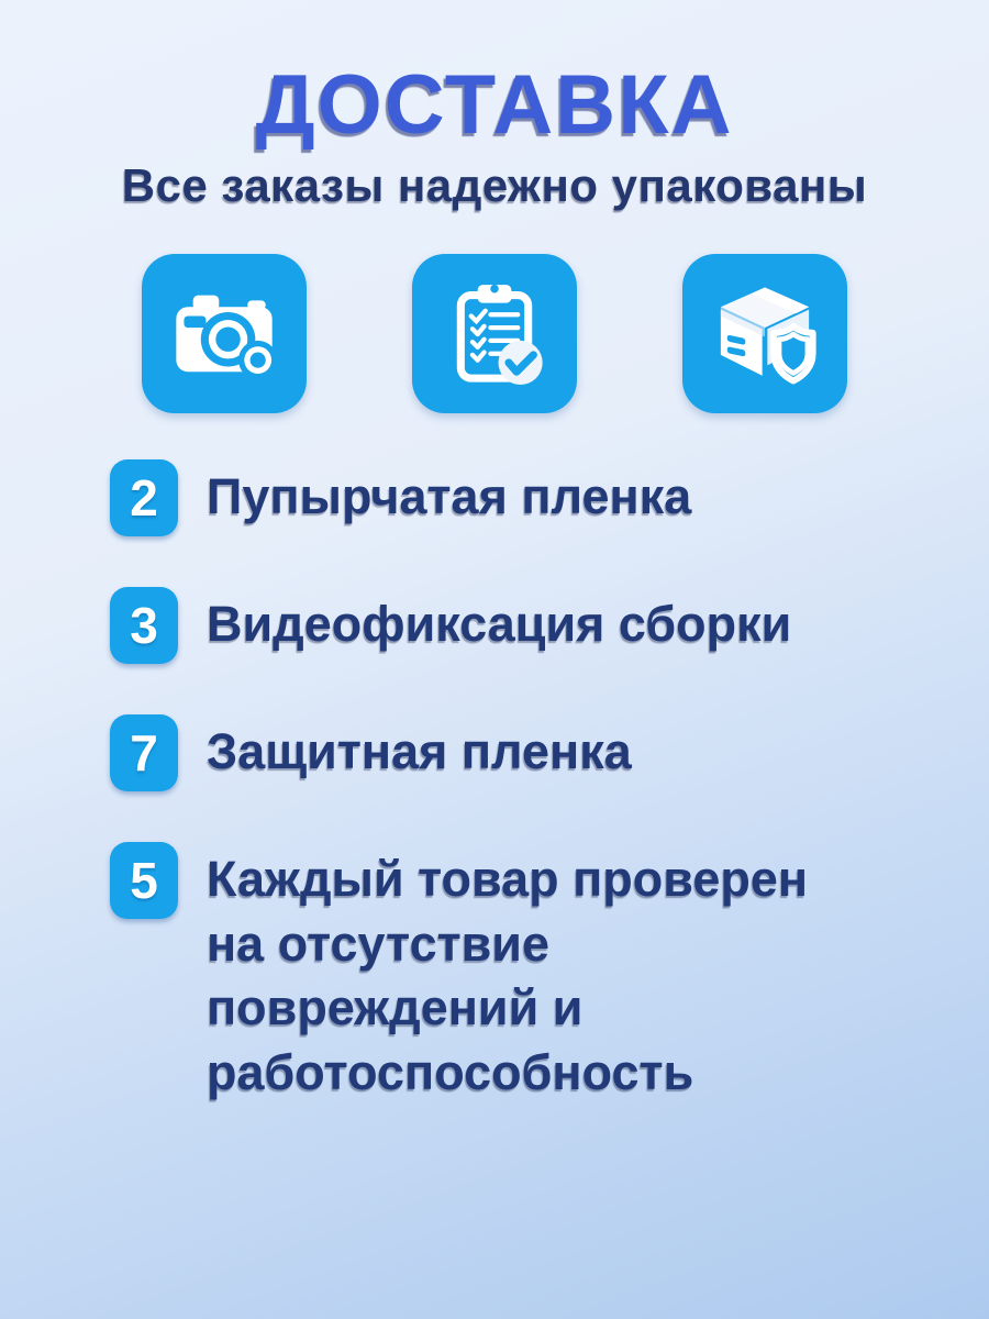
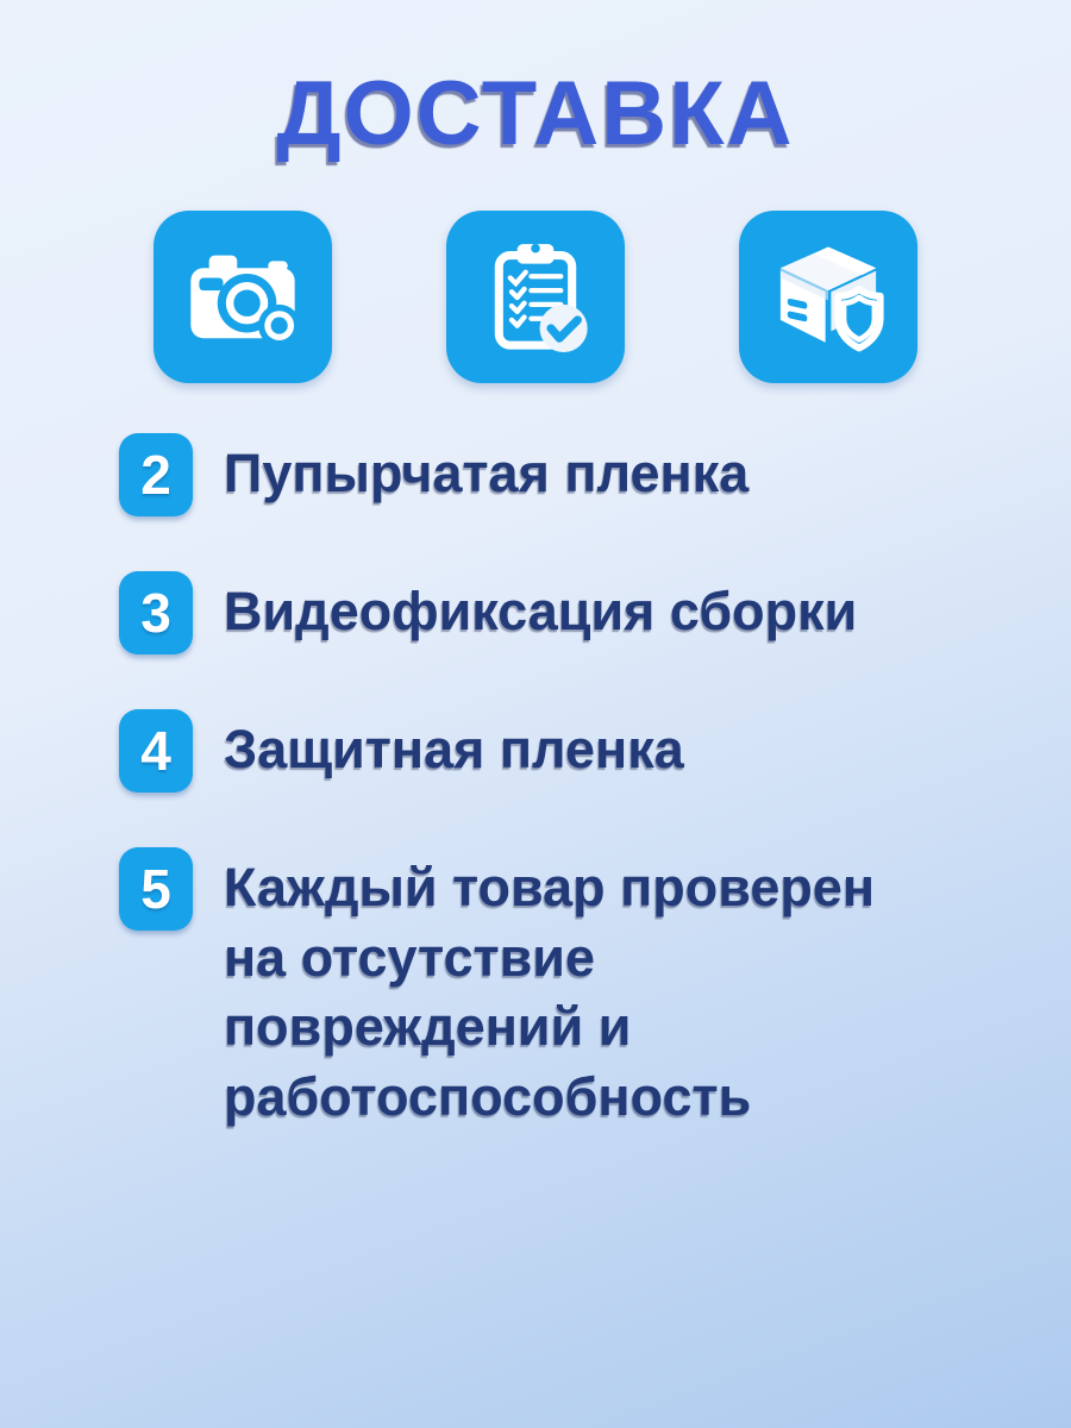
  ДОСТАВКА
- Все заказы надежно упакованы
  2
  Пупырчатая пленка
  3
  Видеофиксация сборки
- 7
+ 4
  Защитная пленка
  5
  Каждый товар проверен
  на отсутствие
  повреждений и
  работоспособность
